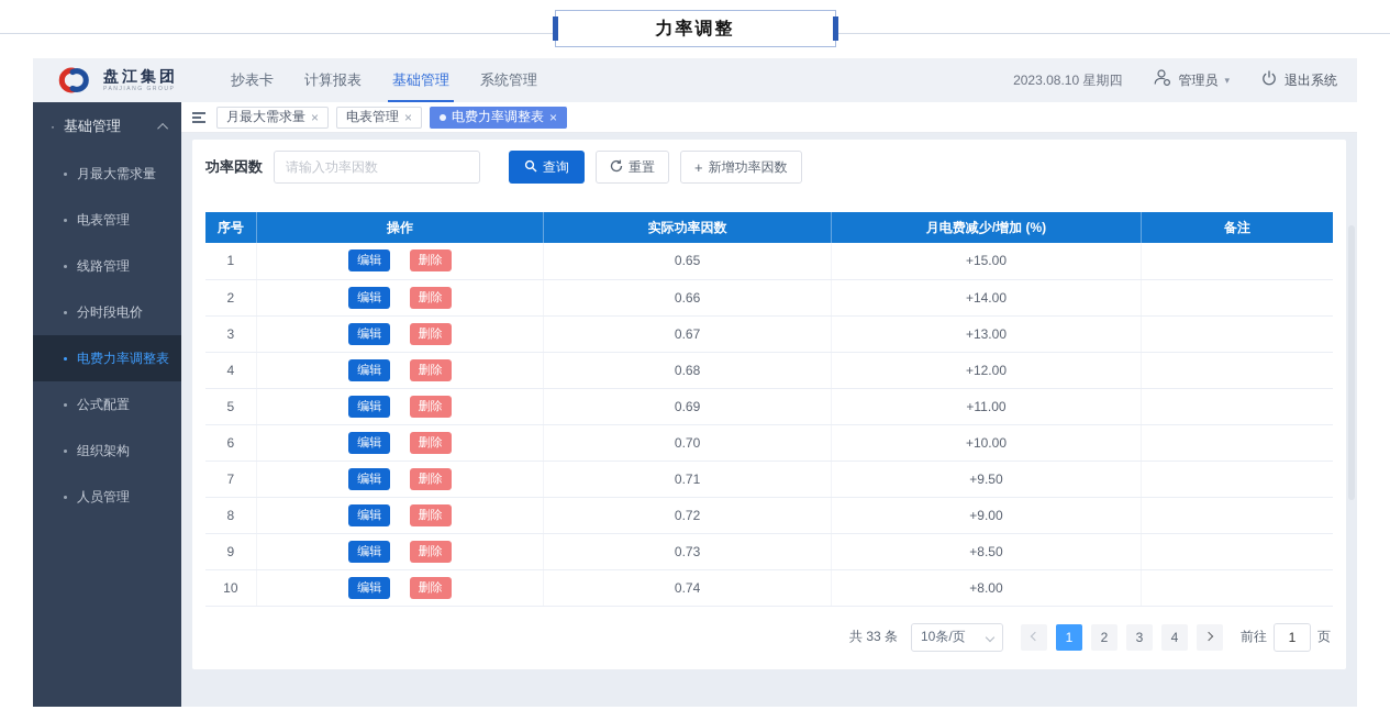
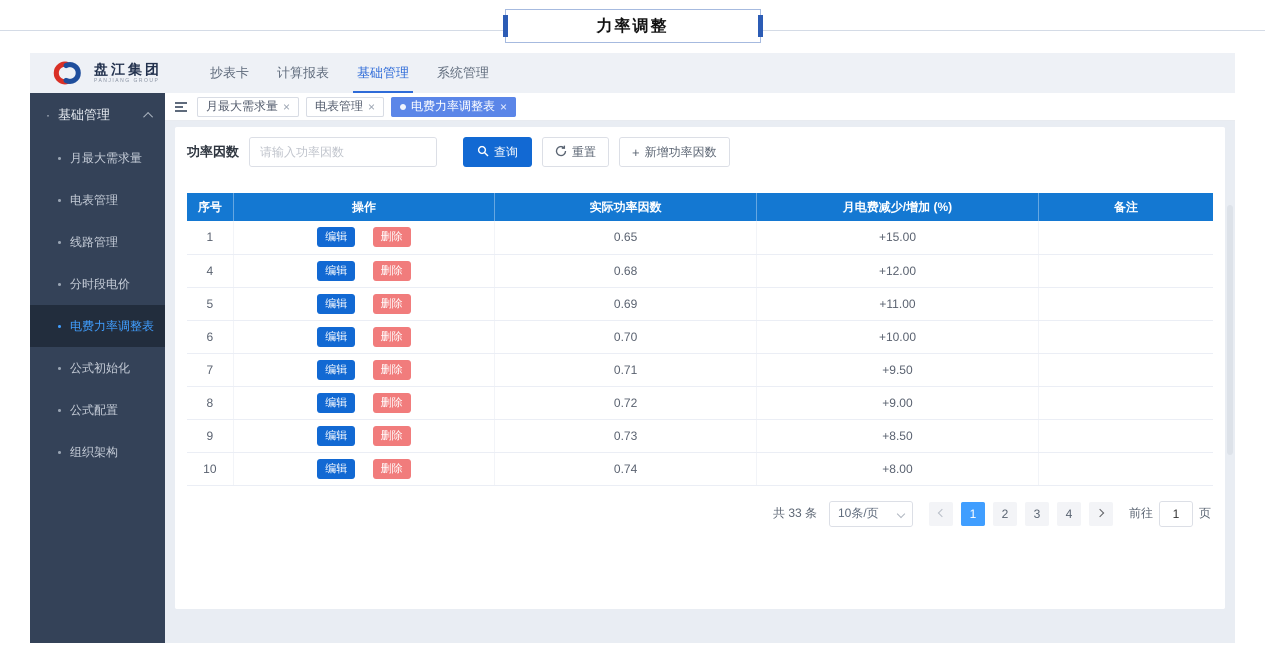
  力率调整
  盘江集团
  抄表卡
  计算报表
  基础管理
  系统管理
- 2023.08.10 星期四
- 管理员
- ▾
- 退出系统
  ·
  基础管理
  月最大需求量
  电表管理
  线路管理
  分时段电价
  电费力率调整表
+ 公式初始化
  公式配置
  组织架构
- 人员管理
  月最大需求量
  ×
  电表管理
  ×
  电费力率调整表
  ×
  功率因数
  请输入功率因数
  查询
  重置
  +
  新增功率因数
  序号	操作	实际功率因数	月电费减少/增加 (%)	备注
  1	编辑 删除	0.65	+15.00
- 2	编辑 删除	0.66	+14.00
- 3	编辑 删除	0.67	+13.00
  4	编辑 删除	0.68	+12.00
  5	编辑 删除	0.69	+11.00
  6	编辑 删除	0.70	+10.00
  7	编辑 删除	0.71	+9.50
  8	编辑 删除	0.72	+9.00
  9	编辑 删除	0.73	+8.50
  10	编辑 删除	0.74	+8.00
  共 33 条
  10条/页
  1
  2
  3
  4
  前往
  1
  页
